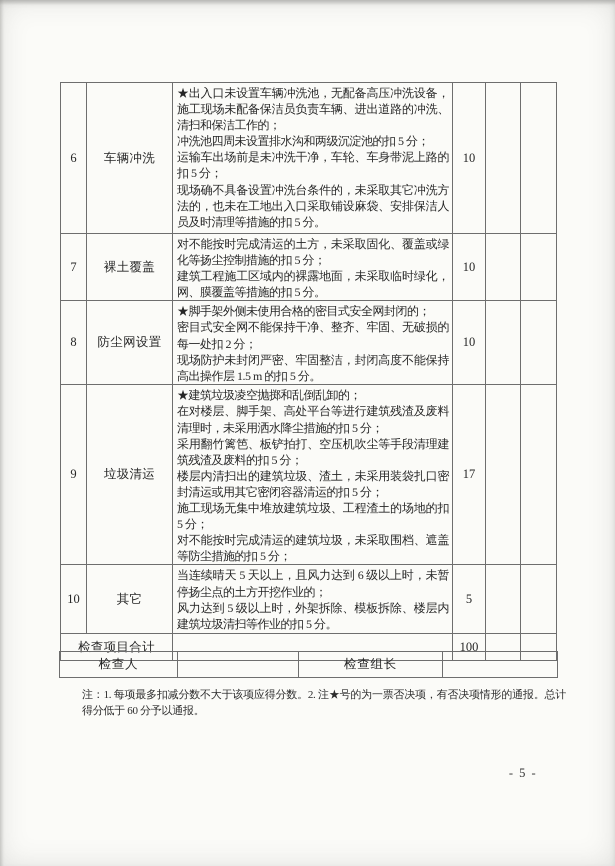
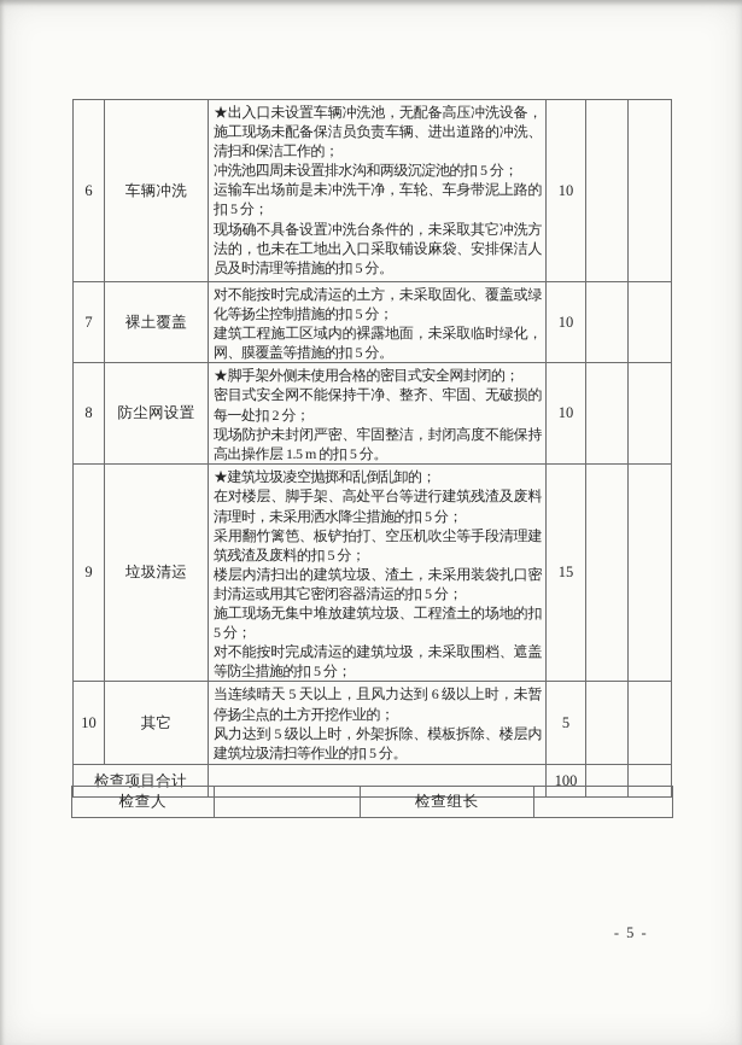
  6	车辆冲洗	★出入口未设置车辆冲洗池，无配备高压冲洗设备，施工现场未配备保洁员负责车辆、进出道路的冲洗、清扫和保洁工作的； 冲洗池四周未设置排水沟和两级沉淀池的扣 5 分； 运输车出场前是未冲洗干净，车轮、车身带泥上路的扣 5 分； 现场确不具备设置冲洗台条件的，未采取其它冲洗方法的，也未在工地出入口采取铺设麻袋、安排保洁人员及时清理等措施的扣 5 分。	10
  7	裸土覆盖	对不能按时完成清运的土方，未采取固化、覆盖或绿化等扬尘控制措施的扣 5 分； 建筑工程施工区域内的裸露地面，未采取临时绿化，网、膜覆盖等措施的扣 5 分。	10
  8	防尘网设置	★脚手架外侧未使用合格的密目式安全网封闭的； 密目式安全网不能保持干净、整齐、牢固、无破损的每一处扣 2 分； 现场防护未封闭严密、牢固整洁，封闭高度不能保持高出操作层 1.5 m 的扣 5 分。	10
- 9	垃圾清运	★建筑垃圾凌空抛掷和乱倒乱卸的； 在对楼层、脚手架、高处平台等进行建筑残渣及废料清理时，未采用洒水降尘措施的扣 5 分； 采用翻竹篱笆、板铲拍打、空压机吹尘等手段清理建筑残渣及废料的扣 5 分； 楼层内清扫出的建筑垃圾、渣土，未采用装袋扎口密封清运或用其它密闭容器清运的扣 5 分； 施工现场无集中堆放建筑垃圾、工程渣土的场地的扣 5 分； 对不能按时完成清运的建筑垃圾，未采取围档、遮盖等防尘措施的扣 5 分；	17
+ 9	垃圾清运	★建筑垃圾凌空抛掷和乱倒乱卸的； 在对楼层、脚手架、高处平台等进行建筑残渣及废料清理时，未采用洒水降尘措施的扣 5 分； 采用翻竹篱笆、板铲拍打、空压机吹尘等手段清理建筑残渣及废料的扣 5 分； 楼层内清扫出的建筑垃圾、渣土，未采用装袋扎口密封清运或用其它密闭容器清运的扣 5 分； 施工现场无集中堆放建筑垃圾、工程渣土的场地的扣 5 分； 对不能按时完成清运的建筑垃圾，未采取围档、遮盖等防尘措施的扣 5 分；	15
  10	其它	当连续晴天 5 天以上，且风力达到 6 级以上时，未暂停扬尘点的土方开挖作业的； 风力达到 5 级以上时，外架拆除、模板拆除、楼层内建筑垃圾清扫等作业的扣 5 分。	5
  检查项目合计		100
  检查人		检查组长
- 注：1. 每项最多扣减分数不大于该项应得分数。2. 注★号的为一票否决项，有否决项情形的通报。总计得分低于 60 分予以通报。
  - 5 -
